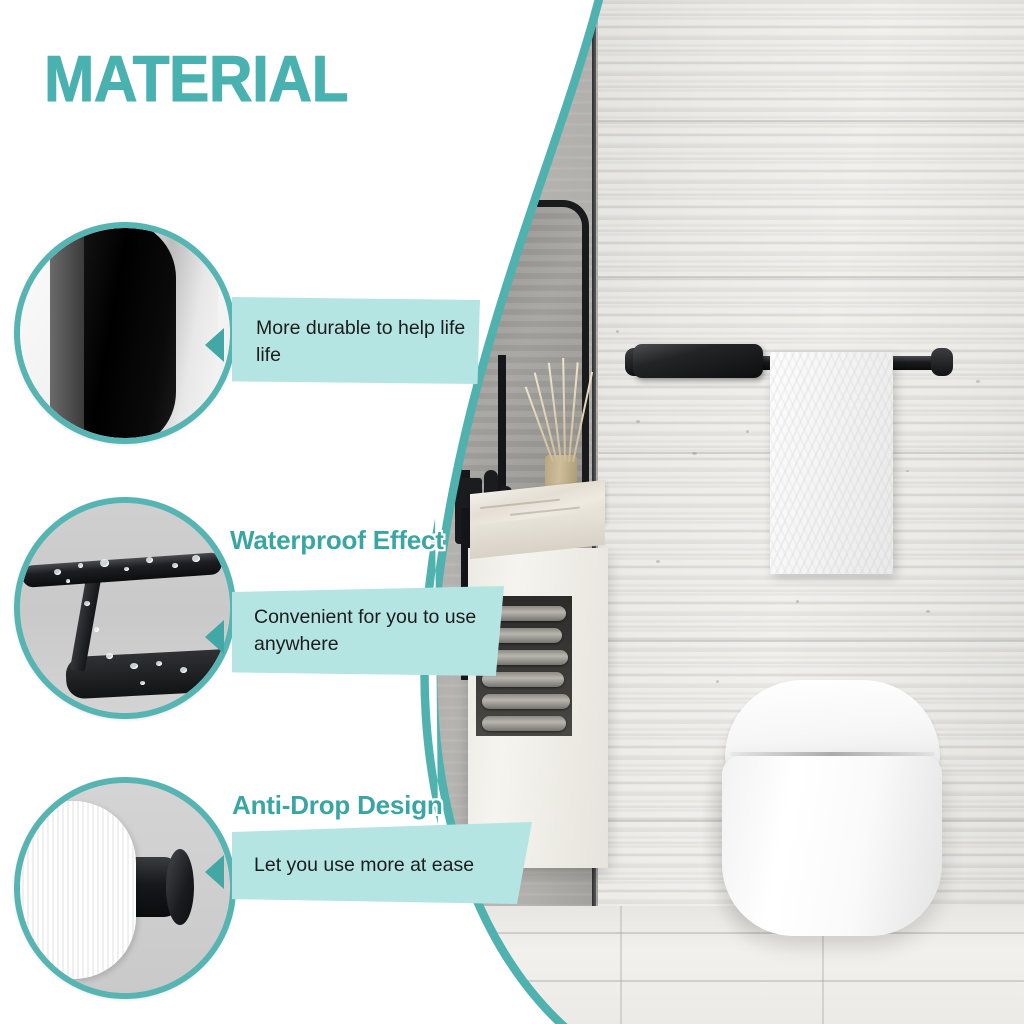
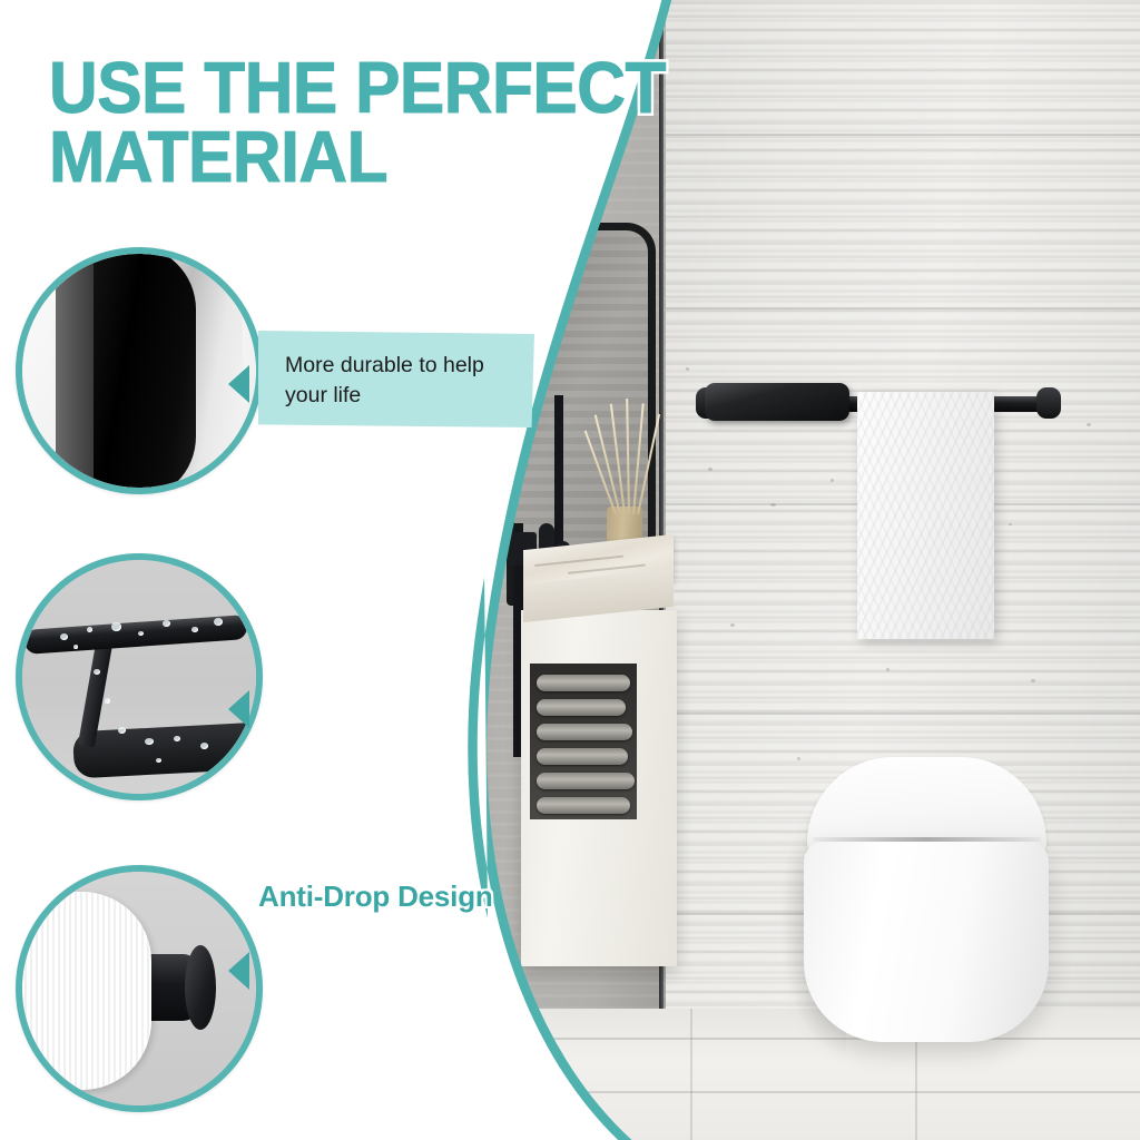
+ USE THE PERFECT
  MATERIAL
- More durable to help life life
+ More durable to help your life
- Waterproof Effect
- Convenient for you to use anywhere
  Anti-Drop Design
- Let you use more at ease
